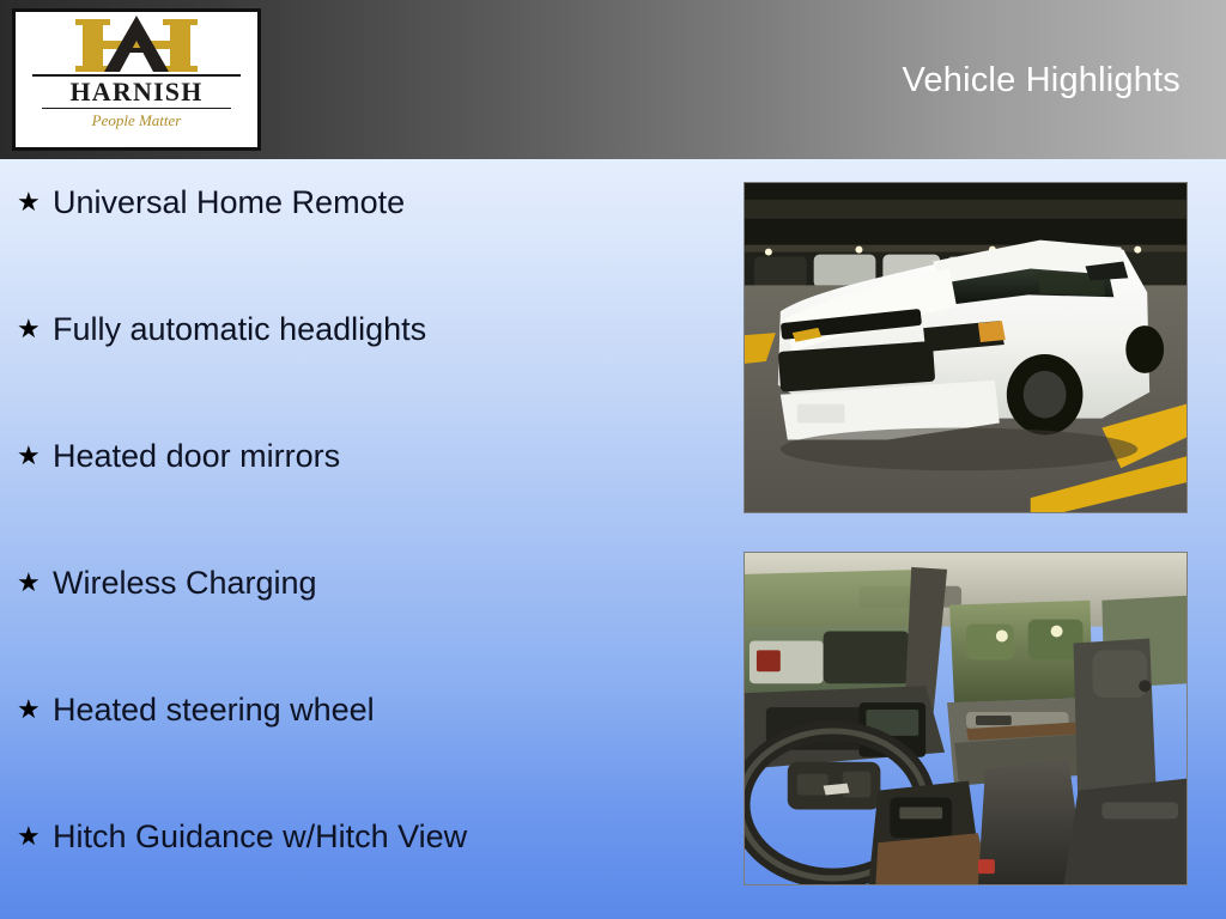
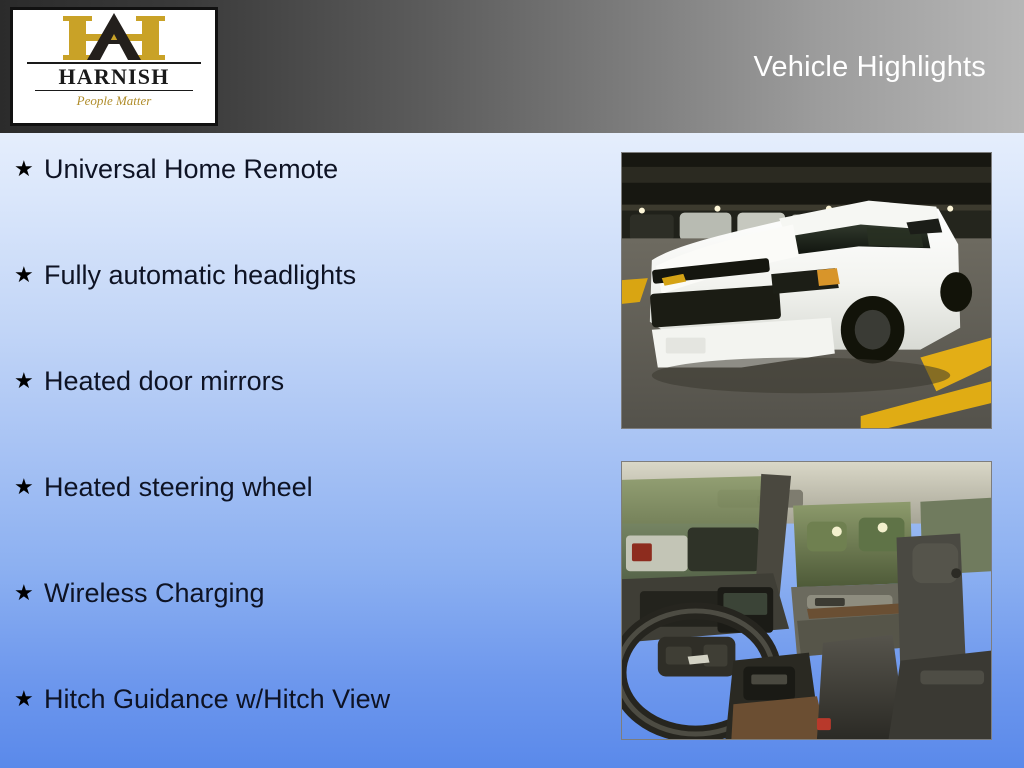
  Vehicle Highlights
  HARNISH
  People Matter
  ★
  Universal Home Remote
  ★
  Fully automatic headlights
  ★
  Heated door mirrors
  ★
- Wireless Charging
+ Heated steering wheel
  ★
- Heated steering wheel
+ Wireless Charging
  ★
  Hitch Guidance w/Hitch View
